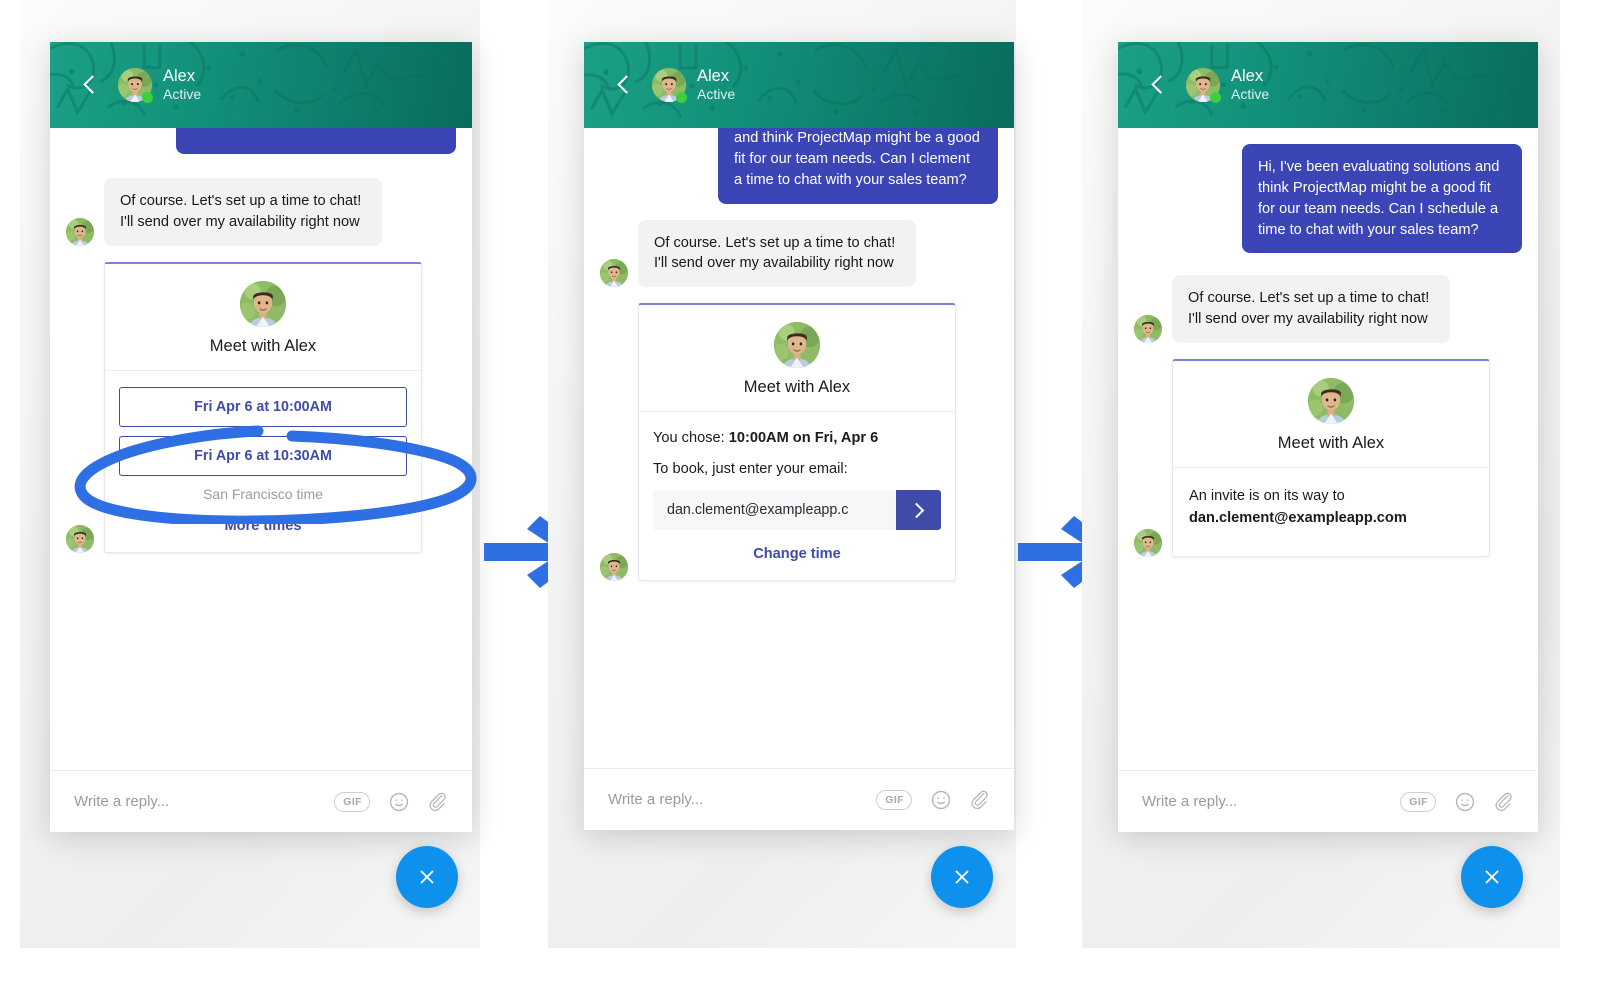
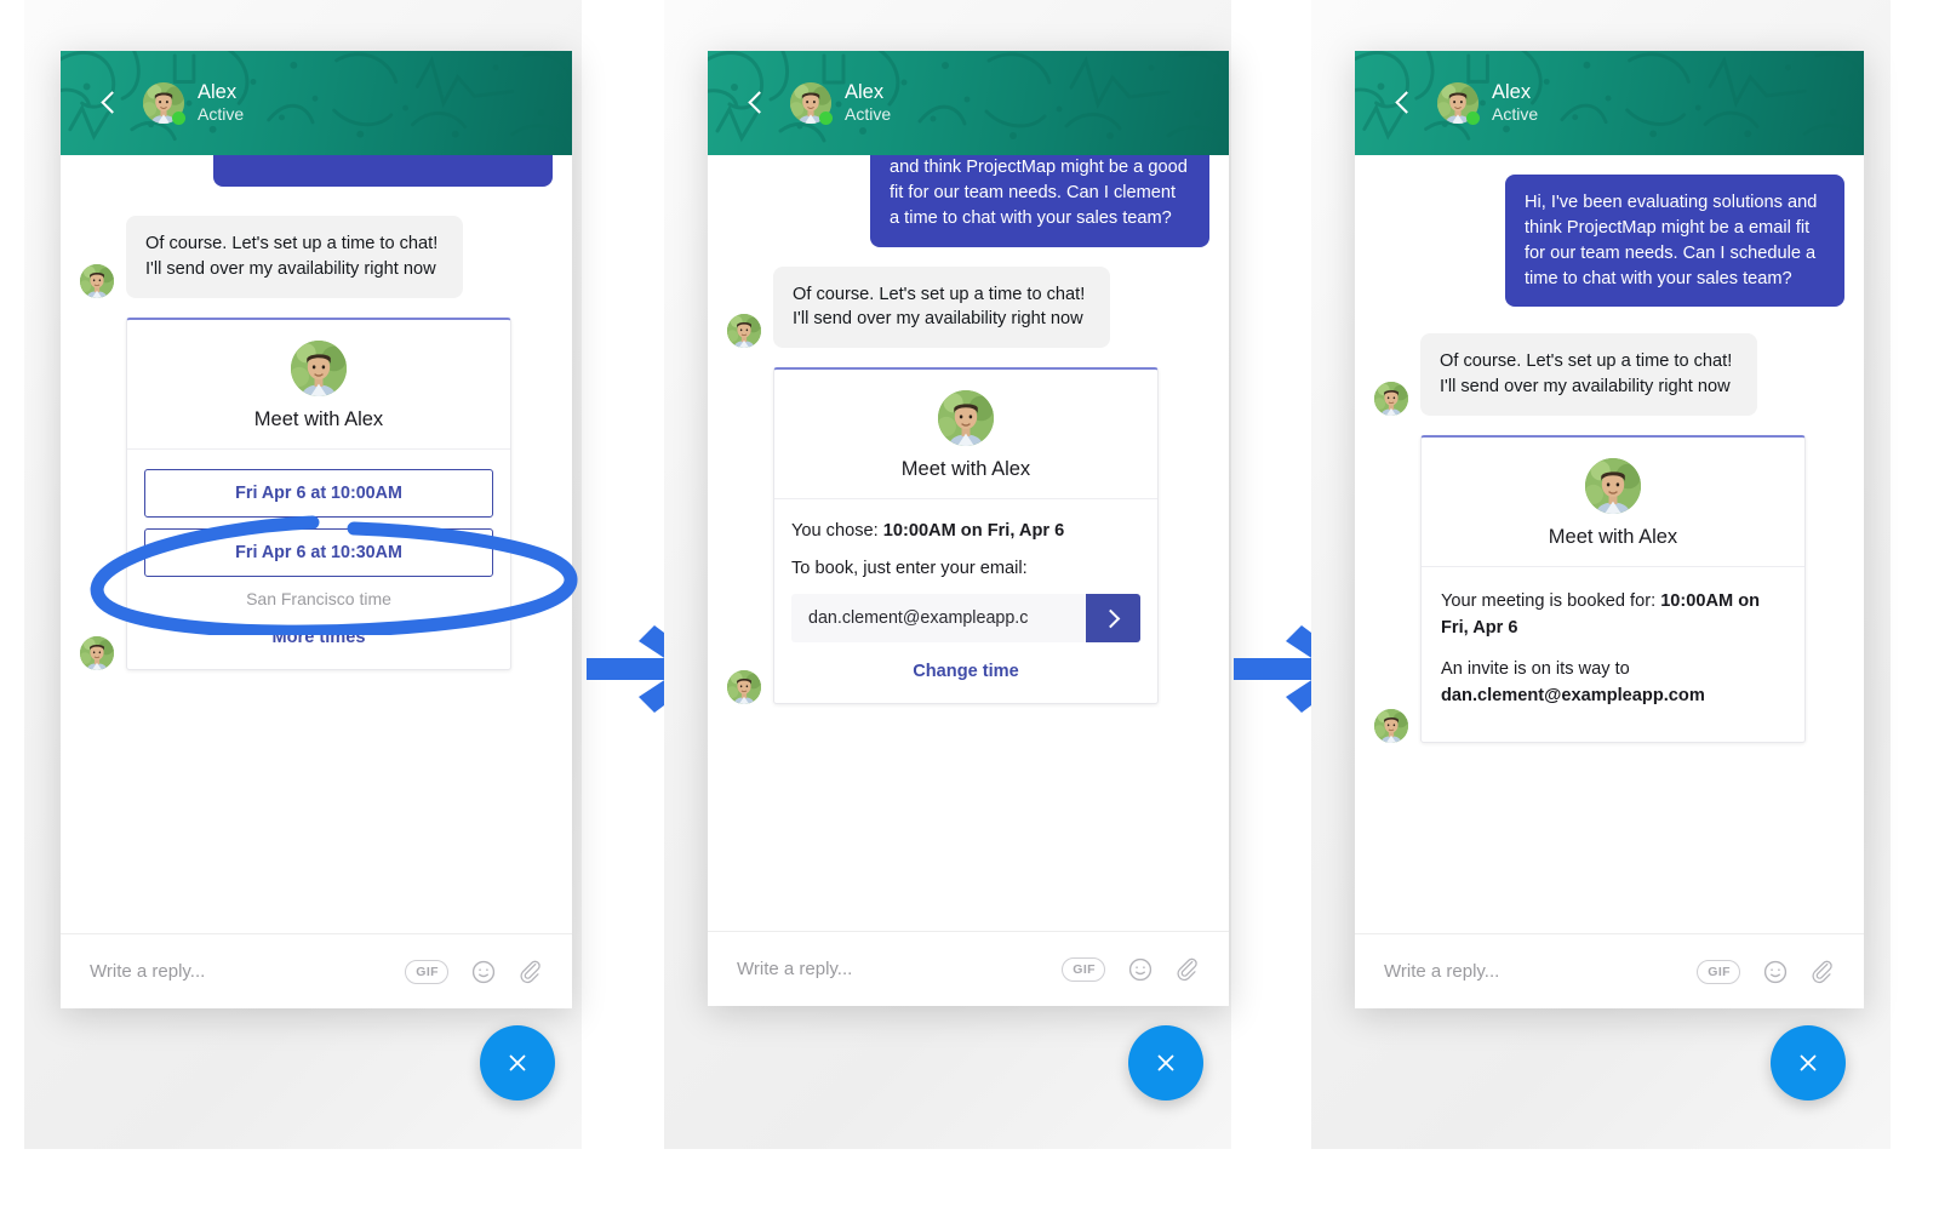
  Alex
  Active
  Of course. Let's set up a time to chat! I'll send over my availability right now
  Meet with Alex
  Fri Apr 6 at 10:00AM
  Fri Apr 6 at 10:30AM
  San Francisco time
  More times
  Write a reply...
  GIF
  Alex
  Active
  and think ProjectMap might be a good fit for our team needs. Can I clement a time to chat with your sales team?
  Of course. Let's set up a time to chat! I'll send over my availability right now
  Meet with Alex
  You chose: 10:00AM on Fri, Apr 6
  To book, just enter your email:
  dan.clement@exampleapp.c
  Change time
  Write a reply...
  GIF
  Alex
  Active
- Hi, I've been evaluating solutions and think ProjectMap might be a good fit for our team needs. Can I schedule a time to chat with your sales team?
+ Hi, I've been evaluating solutions and think ProjectMap might be a email fit for our team needs. Can I schedule a time to chat with your sales team?
  Of course. Let's set up a time to chat! I'll send over my availability right now
  Meet with Alex
+ Your meeting is booked for: 10:00AM on Fri, Apr 6
  An invite is on its way to dan.clement@exampleapp.com
  Write a reply...
  GIF
